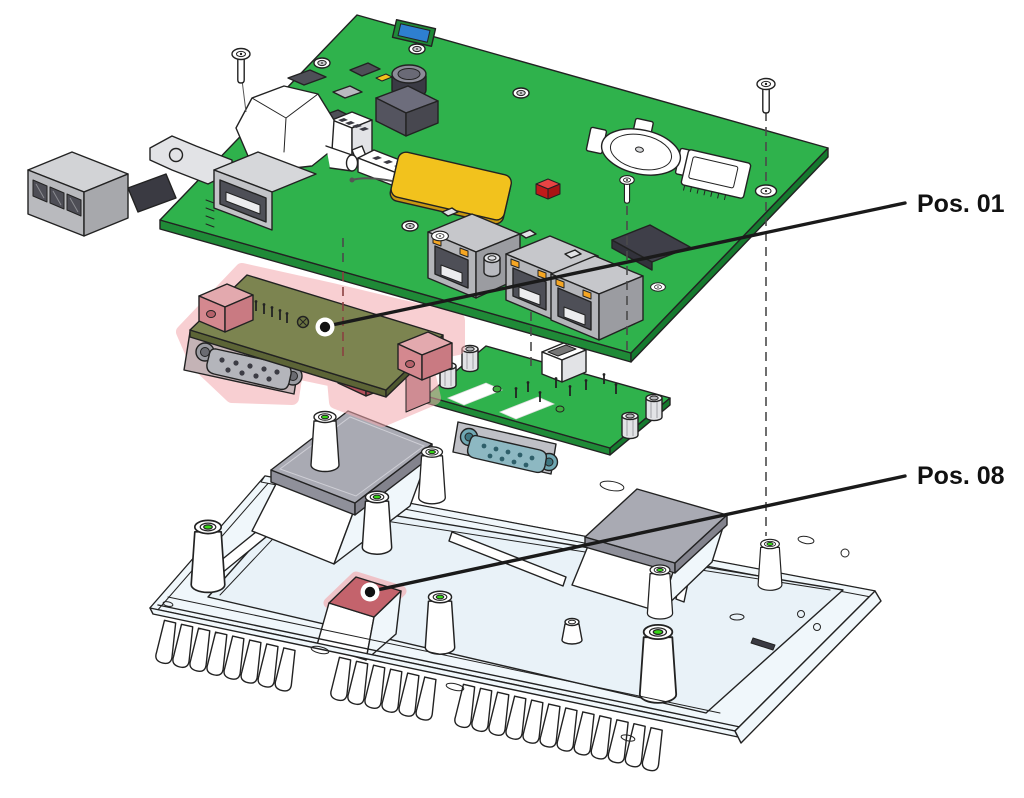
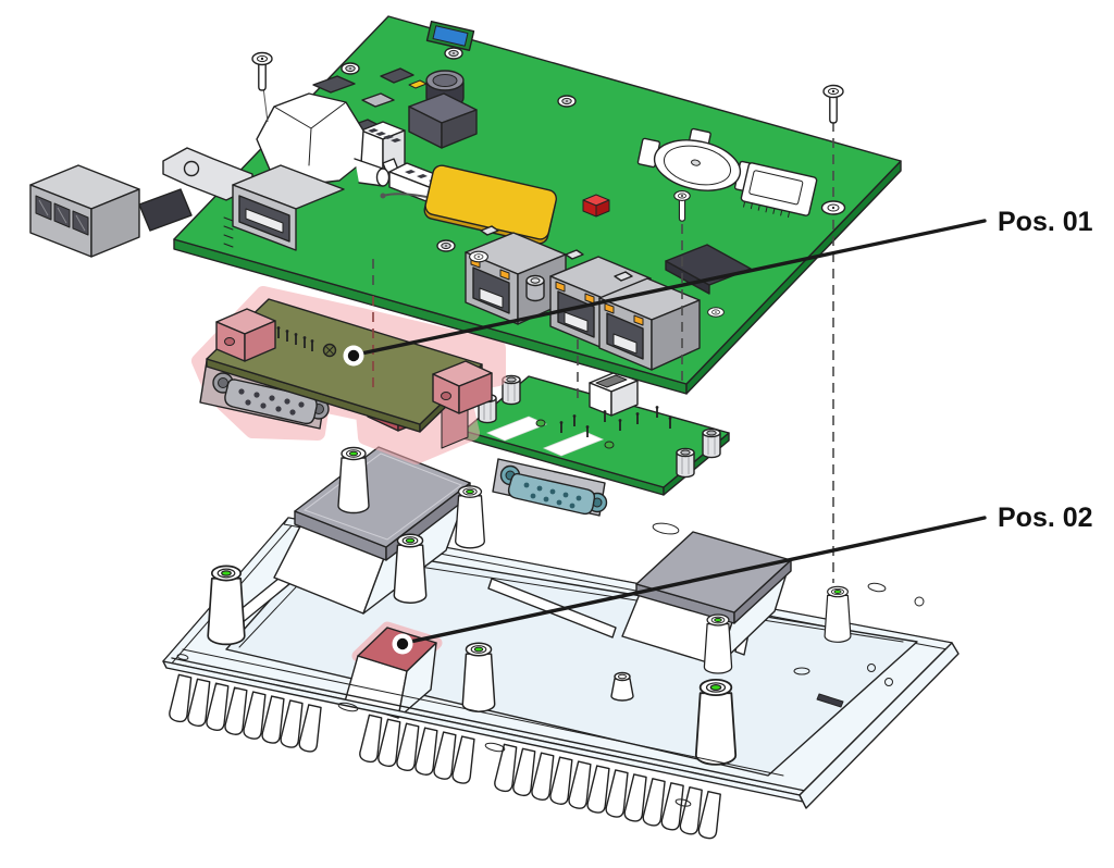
  Pos. 01
- Pos. 08
+ Pos. 02
